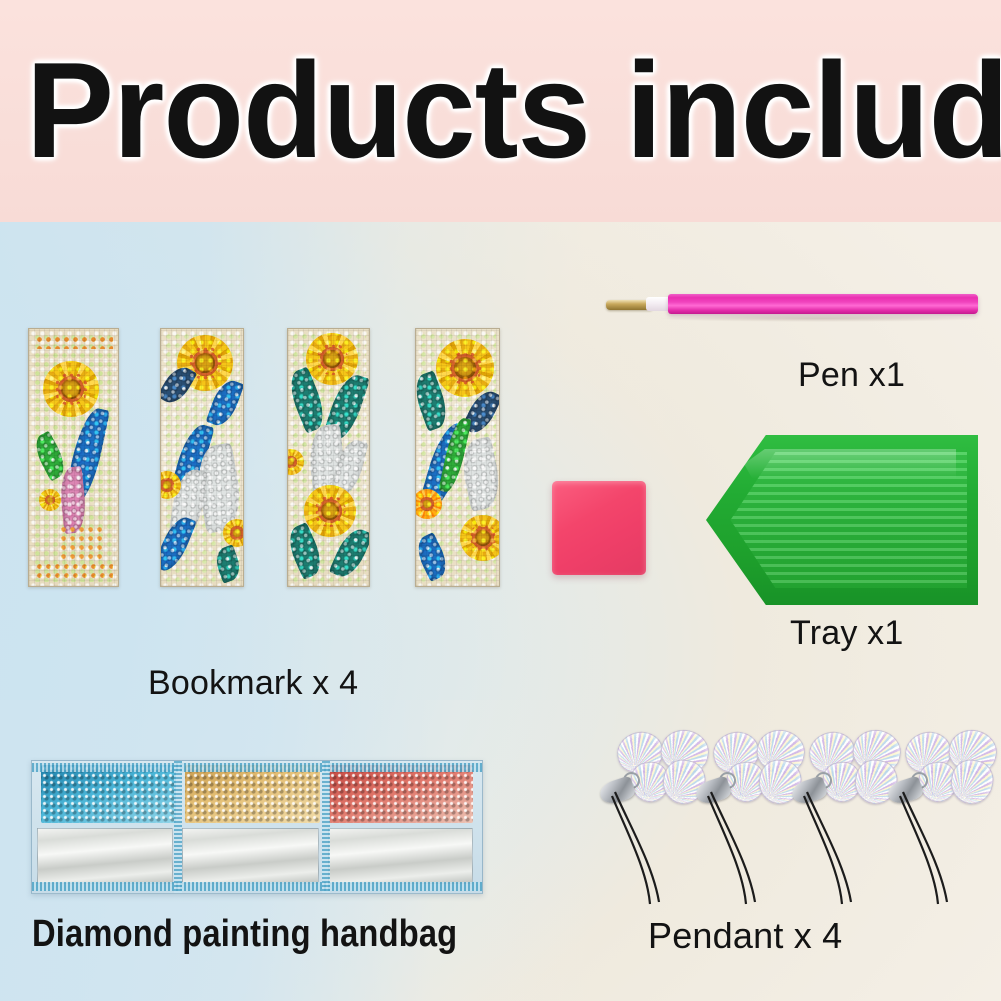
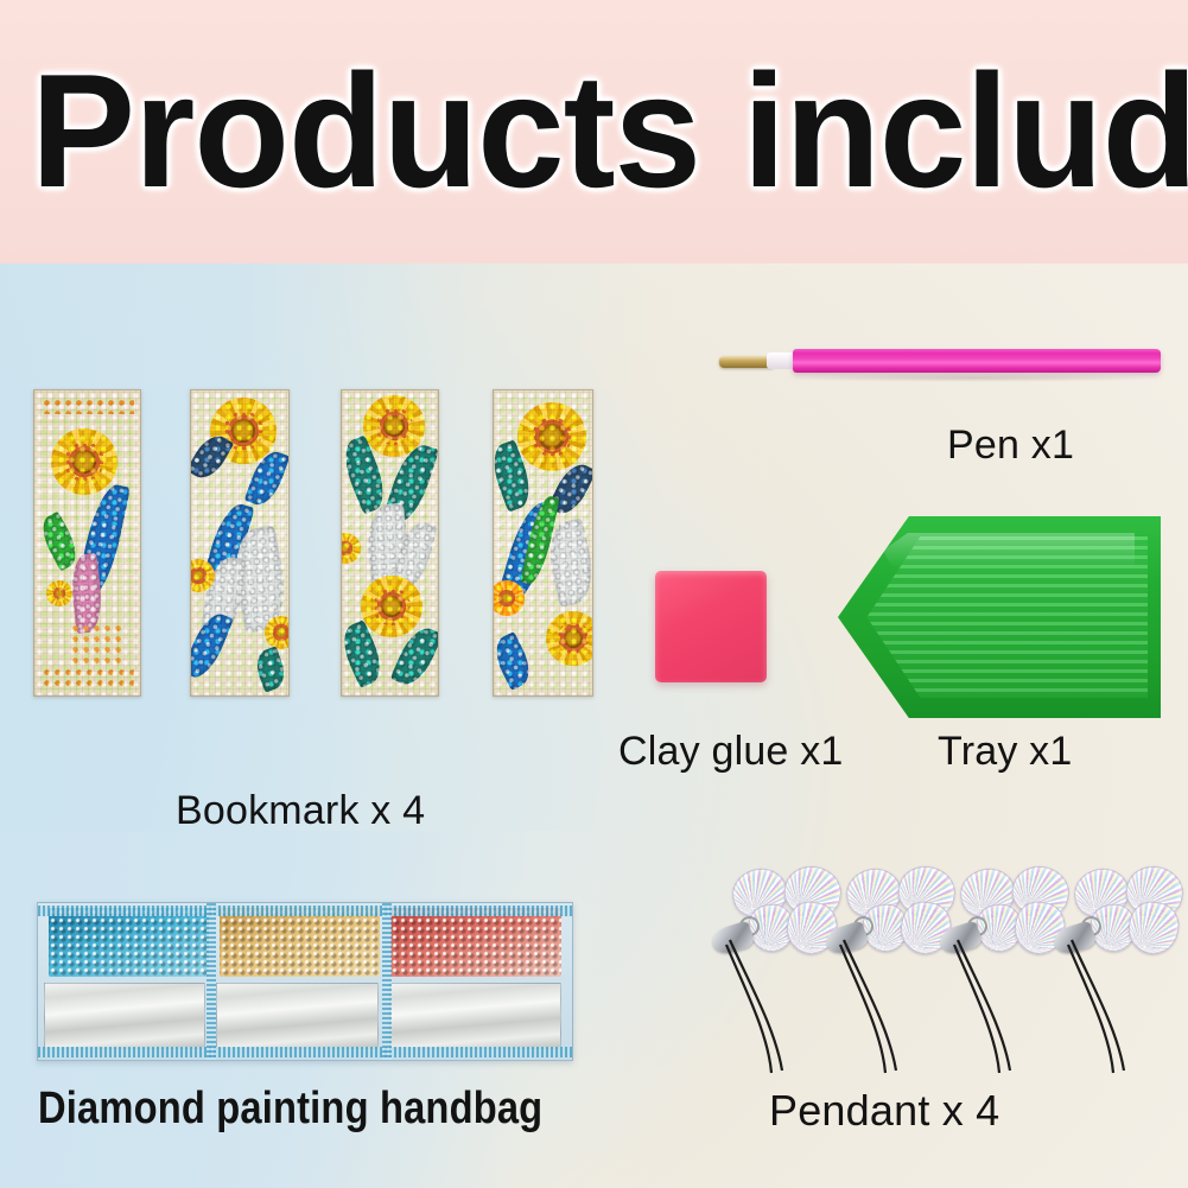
  Products includ
  Bookmark x 4
  Pen x1
+ Clay glue x1
  Tray x1
  Diamond painting handbag
  Pendant x 4
